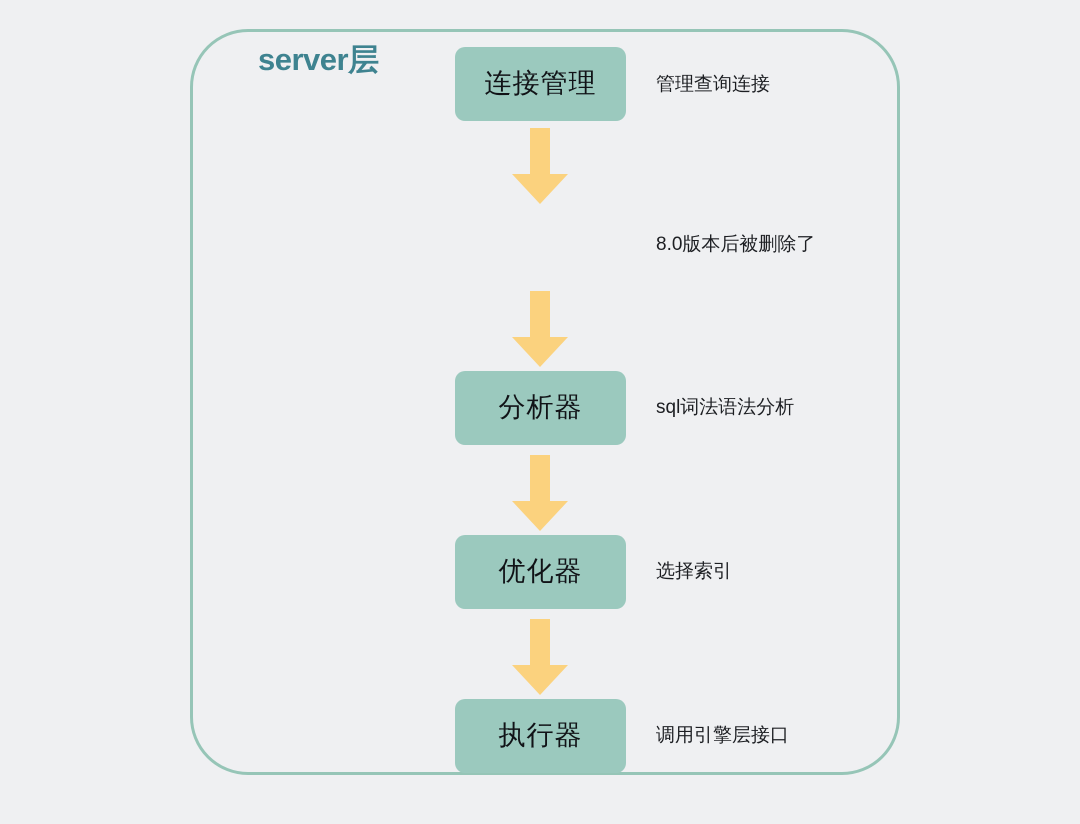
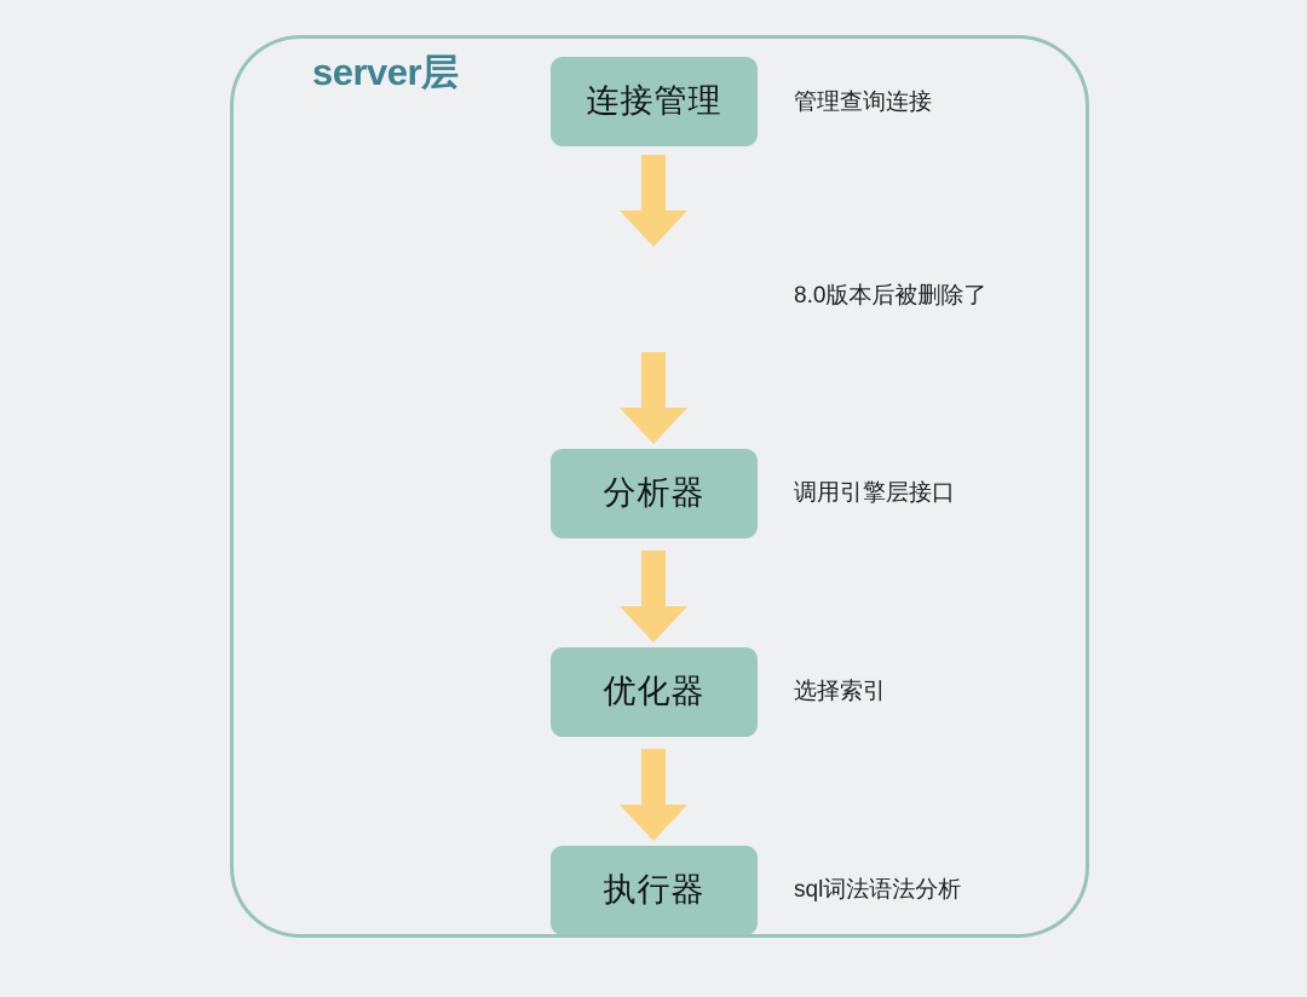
  server层
  连接管理
  管理查询连接
  8.0版本后被删除了
  分析器
- sql词法语法分析
+ 调用引擎层接口
  优化器
  选择索引
  执行器
- 调用引擎层接口
+ sql词法语法分析
